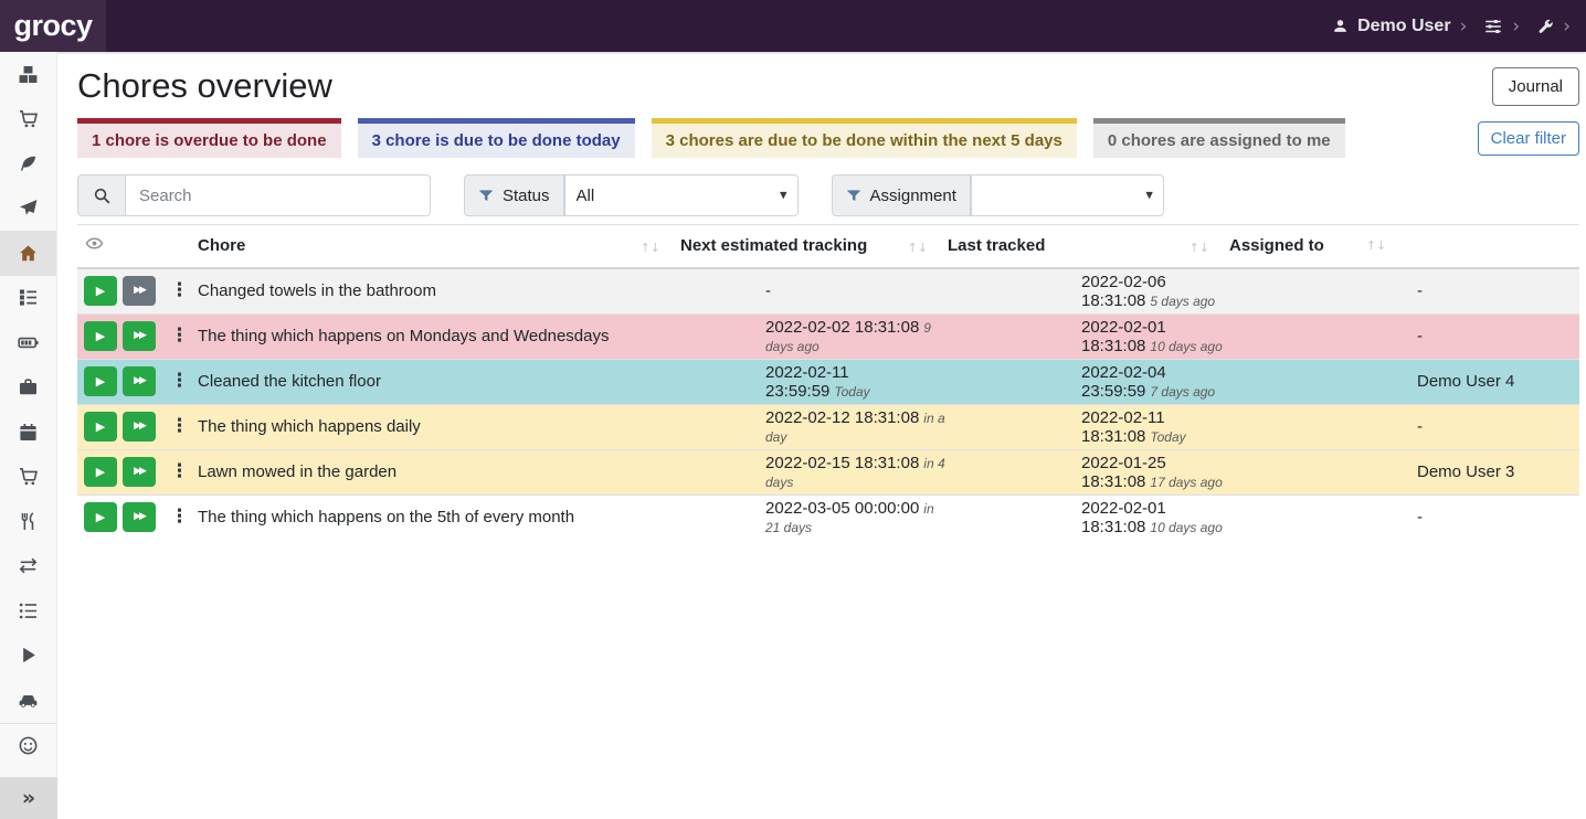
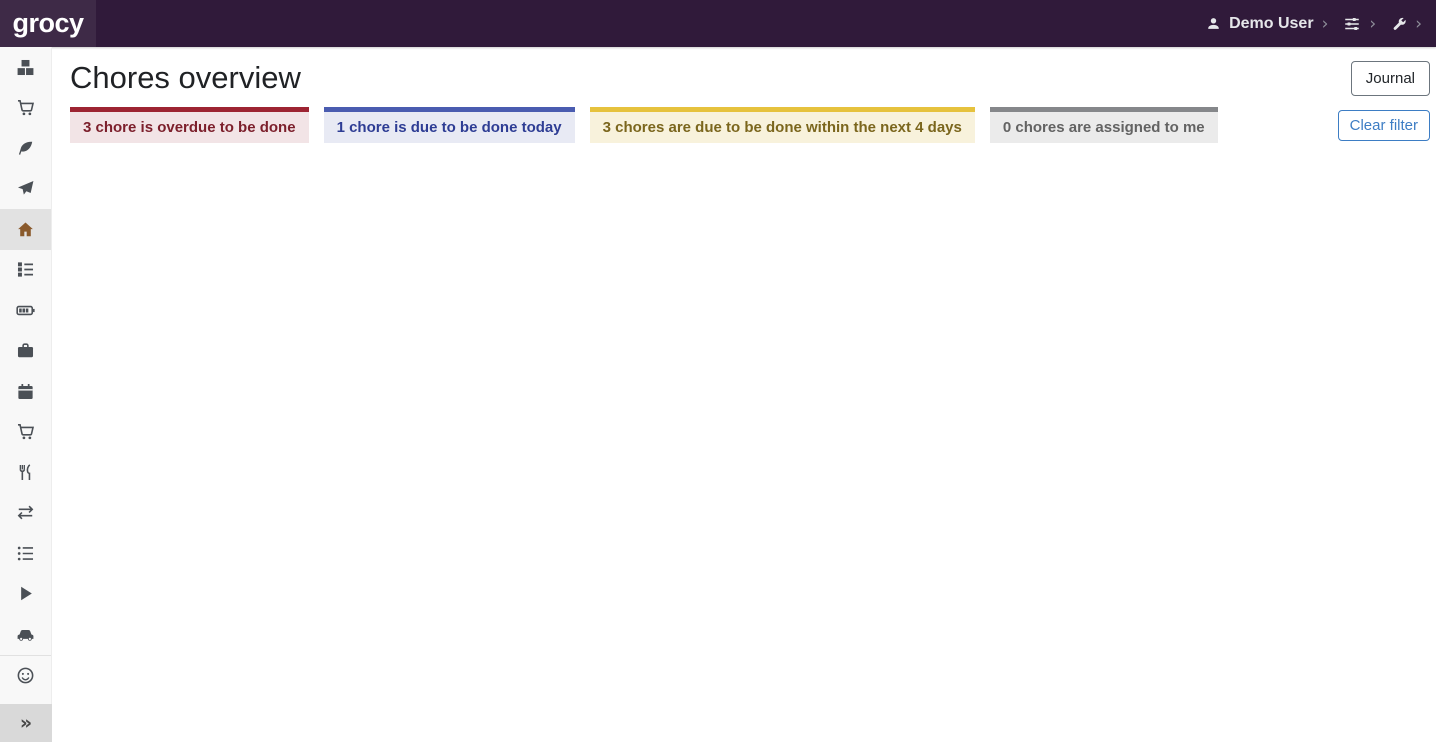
  grocy
  Demo User
  ›
  ›
  ›
  »
  Chores overview
  Journal
- 1 chore is overdue to be done
+ 3 chore is overdue to be done
- 3 chore is due to be done today
+ 1 chore is due to be done today
- 3 chores are due to be done within the next 5 days
+ 3 chores are due to be done within the next 4 days
  0 chores are assigned to me
  Clear filter
- Search
- Status
- All
- Assignment
- 	↑↓Chore	↑↓Next estimated tracking	↑↓Last tracked	Assigned to ↑↓
- ▶ ▶▶ ⋮	Changed towels in the bathroom	-	2022-02-06 18:31:08 5 days ago	-
- ▶ ▶▶ ⋮	The thing which happens on Mondays and Wednesdays	2022-02-02 18:31:08 9 days ago	2022-02-01 18:31:08 10 days ago	-
- ▶ ▶▶ ⋮	Cleaned the kitchen floor	2022-02-11 23:59:59 Today	2022-02-04 23:59:59 7 days ago	Demo User 4
- ▶ ▶▶ ⋮	The thing which happens daily	2022-02-12 18:31:08 in a day	2022-02-11 18:31:08 Today	-
- ▶ ▶▶ ⋮	Lawn mowed in the garden	2022-02-15 18:31:08 in 4 days	2022-01-25 18:31:08 17 days ago	Demo User 3
- ▶ ▶▶ ⋮	The thing which happens on the 5th of every month	2022-03-05 00:00:00 in 21 days	2022-02-01 18:31:08 10 days ago	-
